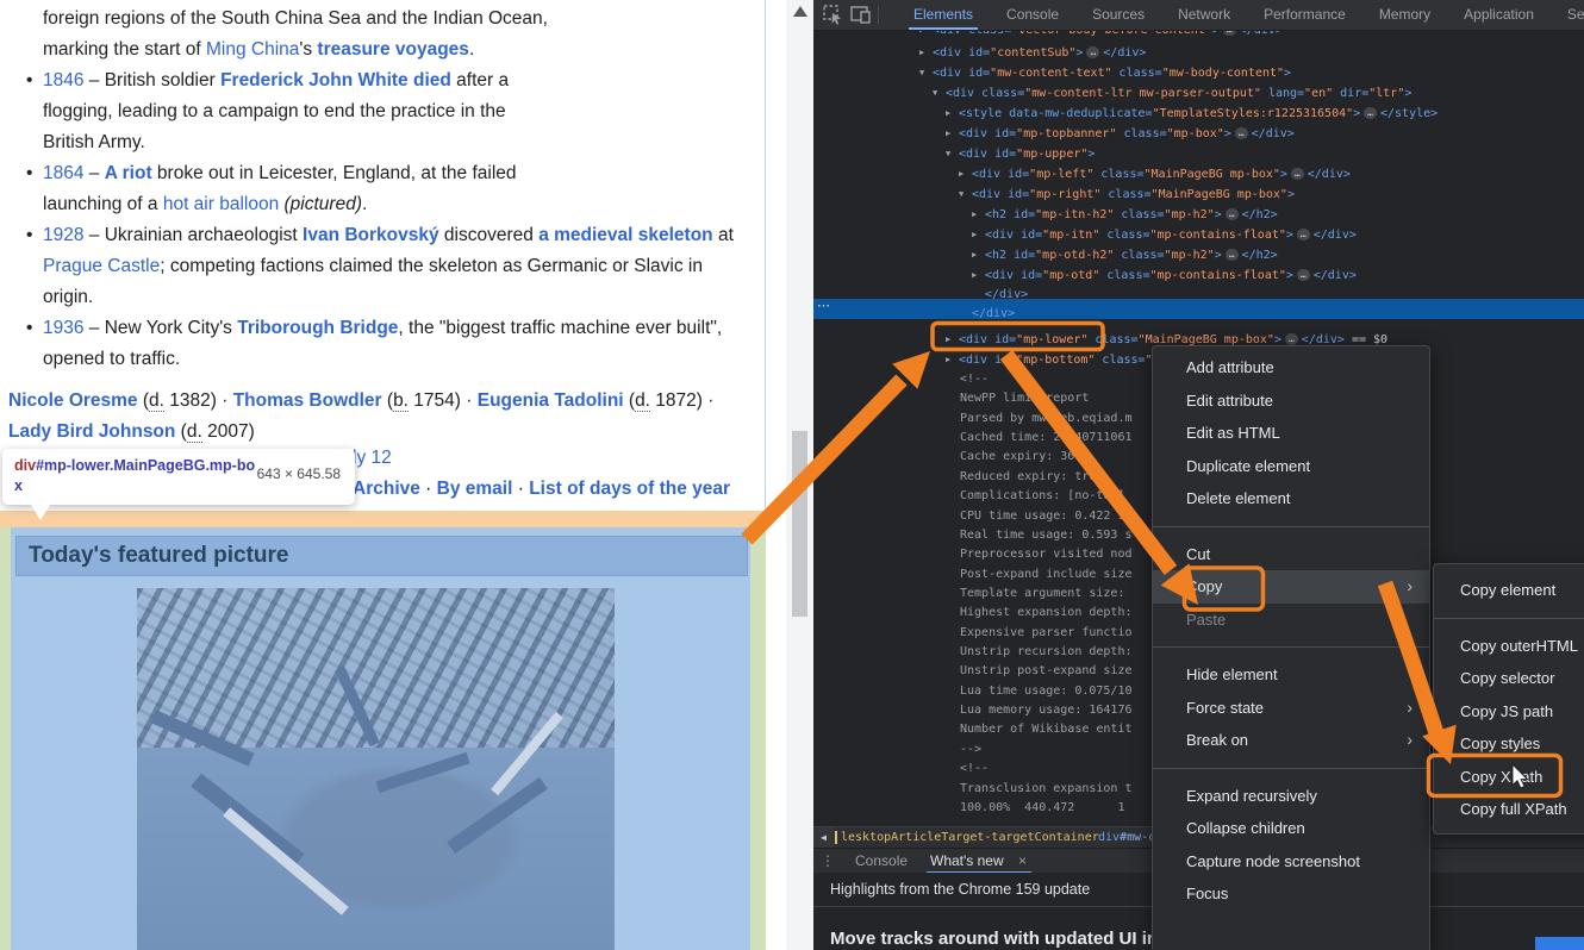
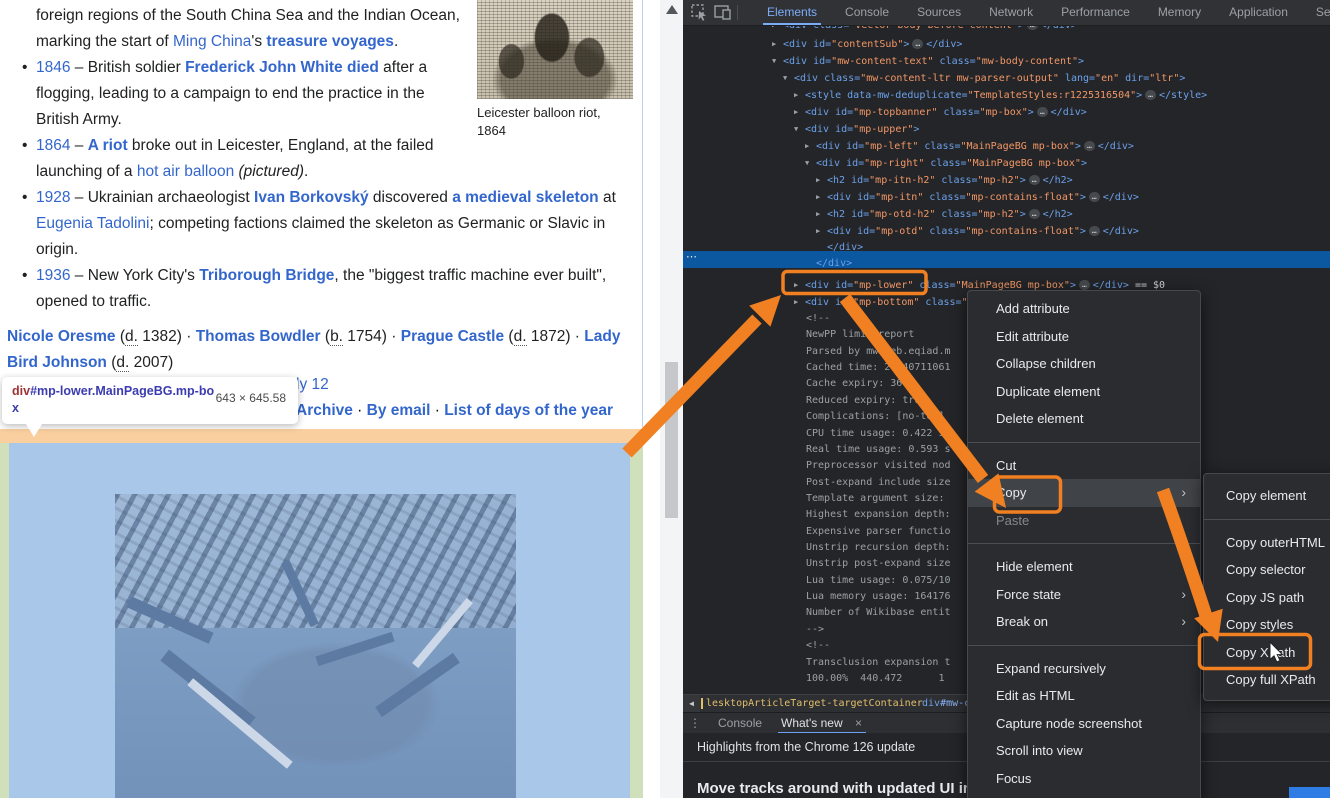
  foreign regions of the South China Sea and the Indian Ocean, marking the start of Ming China's treasure voyages.
  1846 – British soldier Frederick John White died after a flogging, leading to a campaign to end the practice in the British Army.
  1864 – A riot broke out in Leicester, England, at the failed launching of a hot air balloon (pictured).
- 1928 – Ukrainian archaeologist Ivan Borkovský discovered a medieval skeleton at Prague Castle; competing factions claimed the skeleton as Germanic or Slavic in origin.
+ 1928 – Ukrainian archaeologist Ivan Borkovský discovered a medieval skeleton at Eugenia Tadolini; competing factions claimed the skeleton as Germanic or Slavic in origin.
  1936 – New York City's Triborough Bridge, the "biggest traffic machine ever built", opened to traffic.
- Nicole Oresme (d. 1382) · Thomas Bowdler (b. 1754) · Eugenia Tadolini (d. 1872) · Lady Bird Johnson (d. 2007)
+ Nicole Oresme (d. 1382) · Thomas Bowdler (b. 1754) · Prague Castle (d. 1872) · Lady Bird Johnson (d. 2007)
+ Leicester balloon riot, 1864
  y 12
  Archive · By email · List of days of the year
- Today's featured picture
  div#mp-lower.MainPageBG.mp-box
  643 × 645.58
  Elements
  Console
  Sources
  Network
  Performance
  Memory
  Application
  ⋯
  <div class="vector-body-before-content"> </div>
  ▶ <div id="contentSub"> … </div>
  ▼ <div id="mw-content-text" class="mw-body-content">
  ▼ <div class="mw-content-ltr mw-parser-output" lang="en" dir="ltr">
  ▶ <style data-mw-deduplicate="TemplateStyles:r1225316504"> … </style>
  ▶ <div id="mp-topbanner" class="mp-box"> … </div>
  ▼ <div id="mp-upper">
  ▶ <div id="mp-left" class="MainPageBG mp-box"> … </div>
  ▼ <div id="mp-right" class="MainPageBG mp-box">
  ▶ <h2 id="mp-itn-h2" class="mp-h2"> … </h2>
  ▶ <div id="mp-itn" class="mp-contains-float"> … </div>
  ▶ <h2 id="mp-otd-h2" class="mp-h2"> … </h2>
  ▶ <div id="mp-otd" class="mp-contains-float"> … </div>
  </div>
  </div>
  ▶ <div id="mp-lower" class="MainPageBG mp-box"> … </div> == $0
  ▶ <div i mp-bottom" class="
  <!--
  NewPP limi report
  Parsed by mwb.eqiad.m
  Cached time: 20711061
  Cache expiry: 36
  Reduced expiry: tr
  Complications: [no-t
  CPU time usage: 0.422
  Real time usage: 0.593 s
  Preprocessor visited nod
  Post-expand include size
  Template argument size:
  Highest expansion depth:
  Expensive parser functio
  Unstrip recursion depth:
  Unstrip post-expand size
  Lua time usage: 0.075/10
  Lua memory usage: 164176
  Number of Wikibase entit
  -->
  <!--
  Transclusion expansion t
  100.00% 440.472 1
  ◀
  lesktopArticleTarget-targetContainer
  div#mw-
  ⋮
  Console
  What's new
  ×
- Highlights from the Chrome 159 update
+ Highlights from the Chrome 126 update
  Move tracks around with updated UI i
  Add attribute
  Edit attribute
- Edit as HTML
+ Collapse children
  Duplicate element
  Delete element
  Cut
  opy
  ›
  Paste
  Hide element
  Force state
  ›
  Break on
  ›
  Expand recursively
- Collapse children
+ Edit as HTML
  Capture node screenshot
+ Scroll into view
  Focus
  Copy element
  Copy outerHTML
  Copy selector
  Copy JS path
  Copy styles
  Copy Xath
  Copy full XPath
